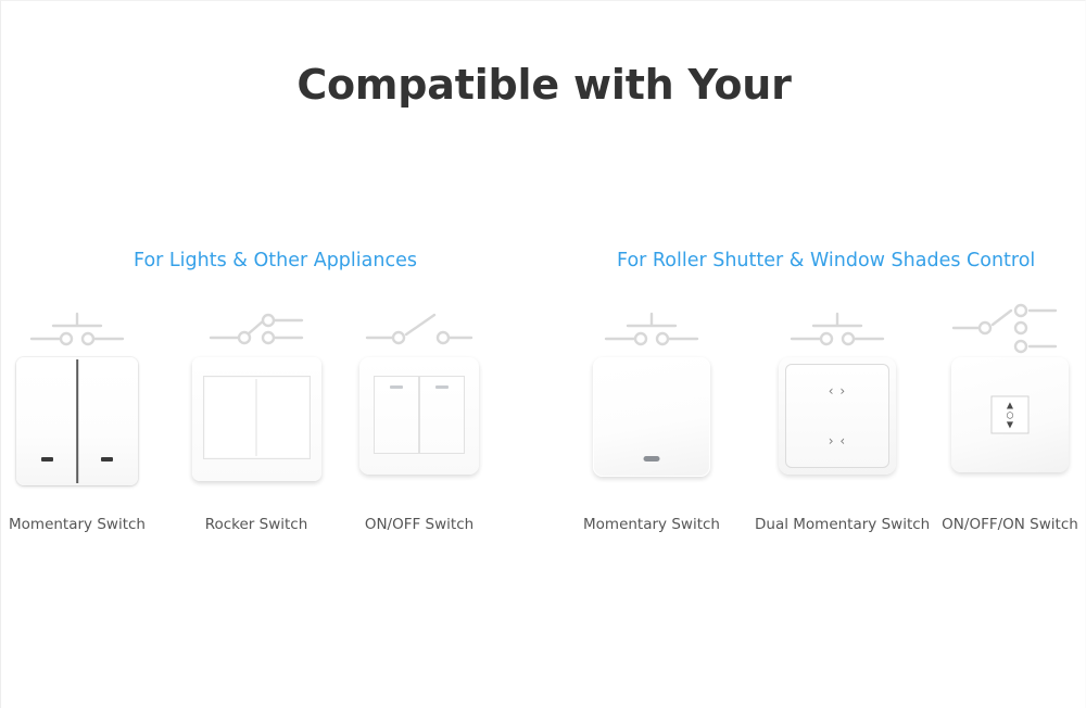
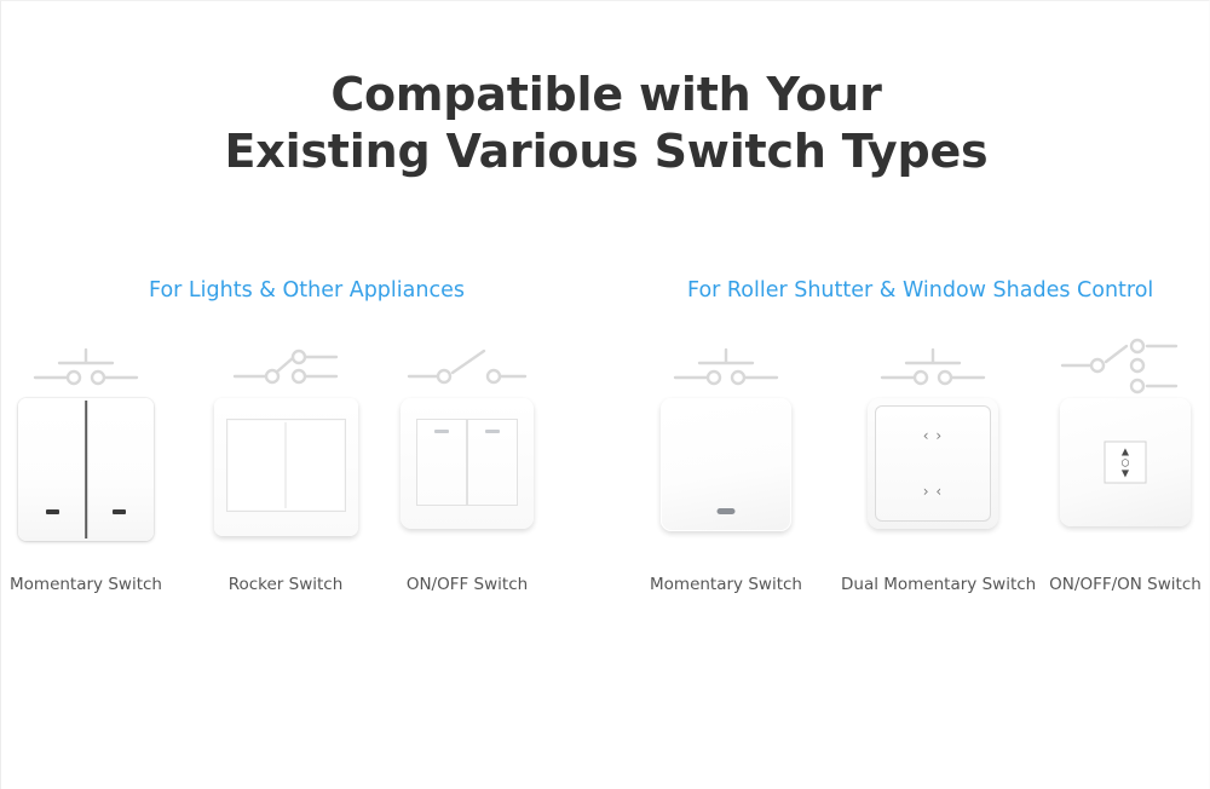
  Compatible with Your
+ Existing Various Switch Types
  For Lights & Other Appliances
  For Roller Shutter & Window Shades Control
  Momentary Switch
  Rocker Switch
  ON/OFF Switch
  Momentary Switch
  ‹ ›
  › ‹
  Dual Momentary Switch
  ▲
  ○
  ▼
  ON/OFF/ON Switch
